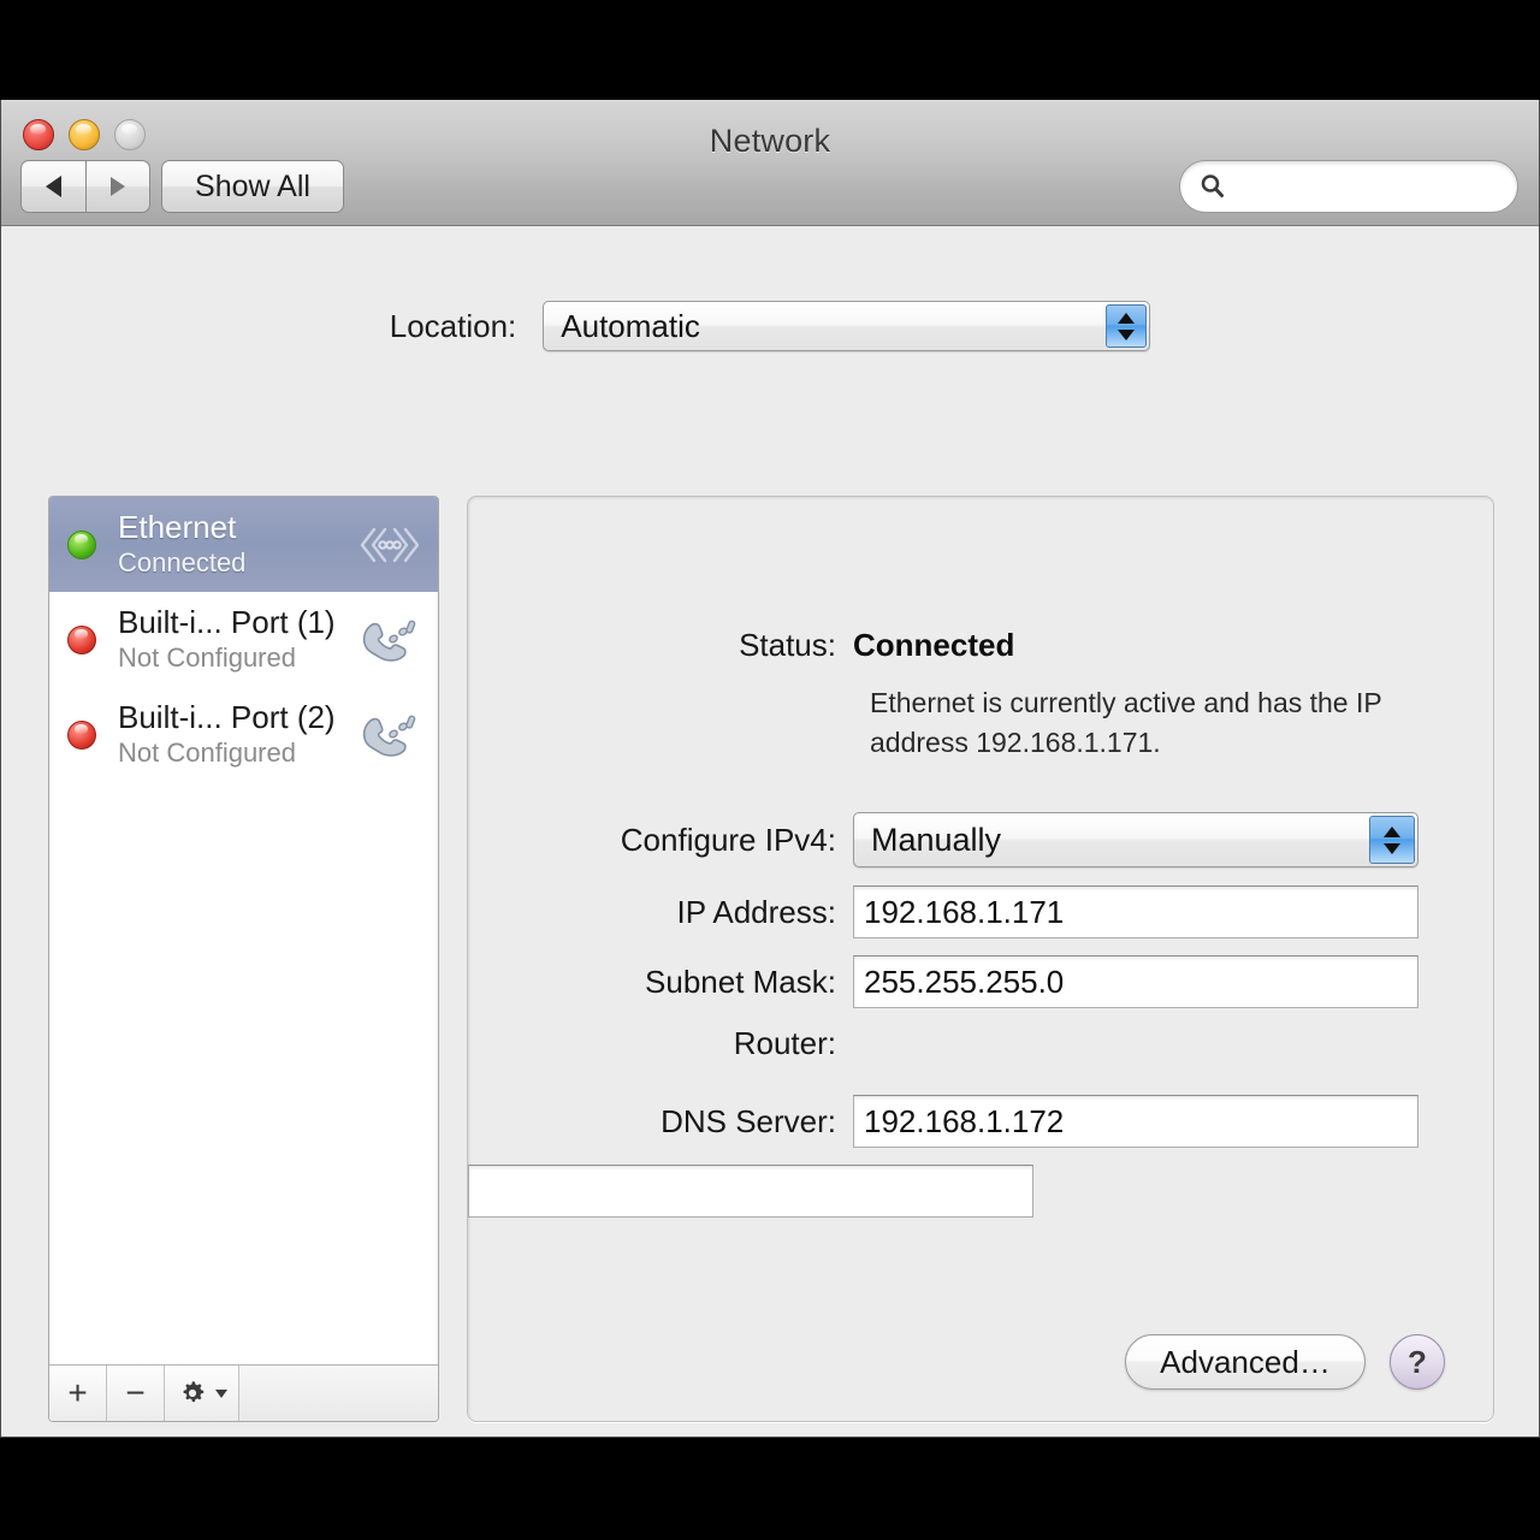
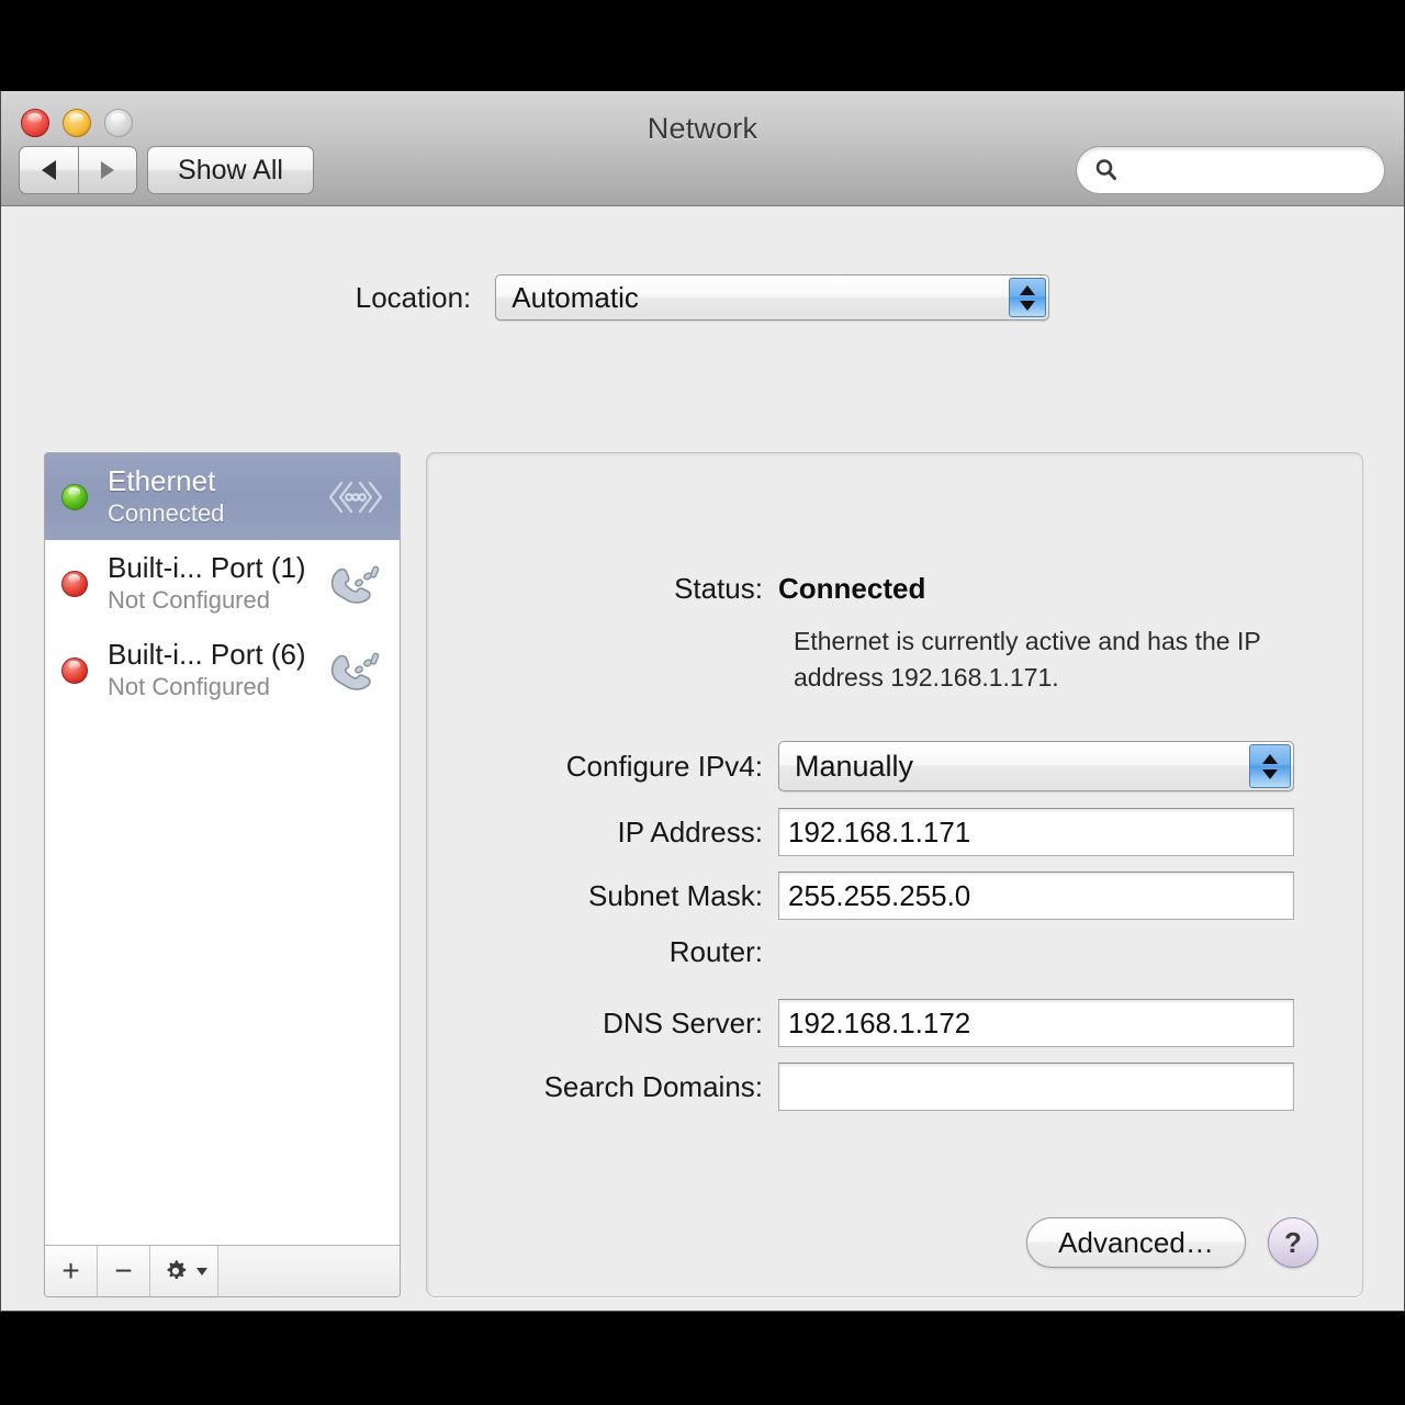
  Network
  Show All
  Location:
  Automatic
  Ethernet
  Connected
  Built-i... Port (1)
  Not Configured
- Built-i... Port (2)
+ Built-i... Port (6)
  Not Configured
  +
  −
  Status:
  Connected
  Ethernet is currently active and has the IP address 192.168.1.171.
  Configure IPv4:
  Manually
  IP Address:
  192.168.1.171
  Subnet Mask:
  255.255.255.0
  Router:
  DNS Server:
  192.168.1.172
+ Search Domains:
  Advanced…
  ?
